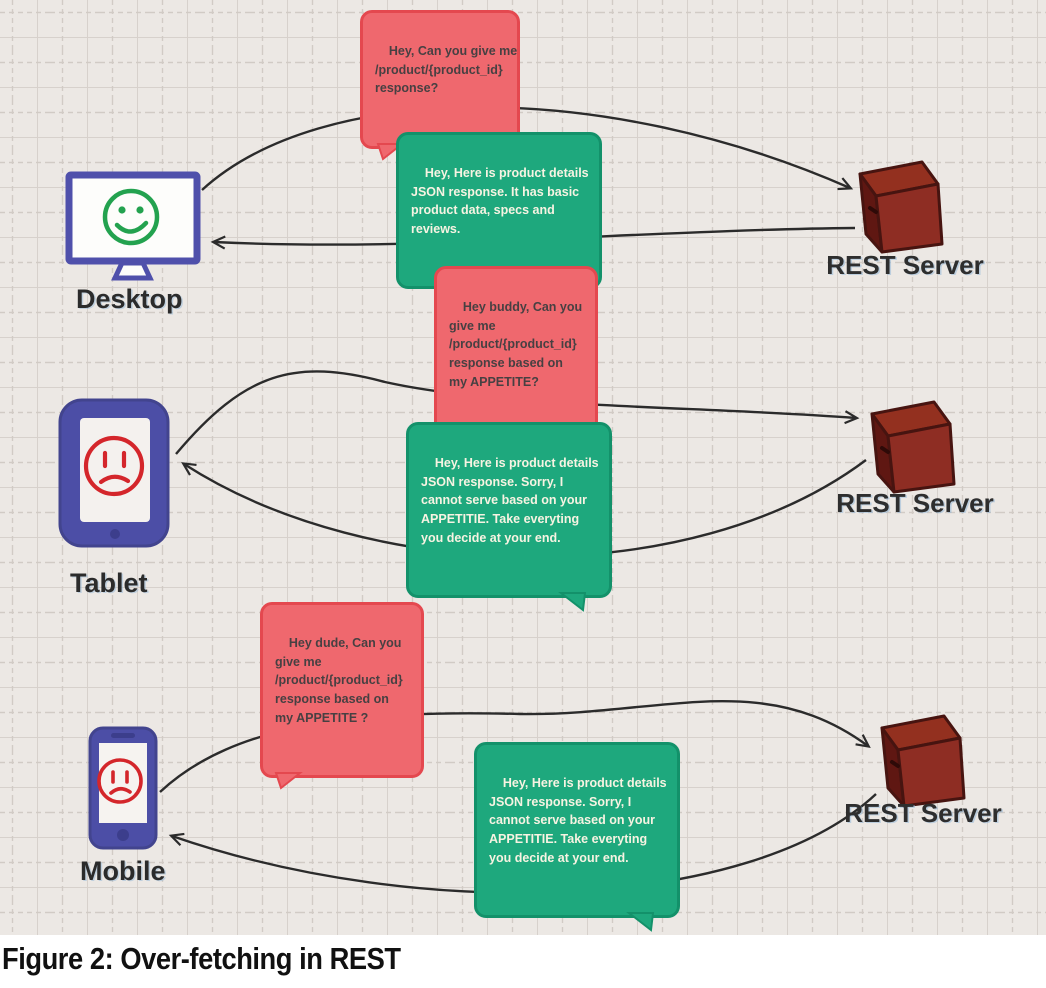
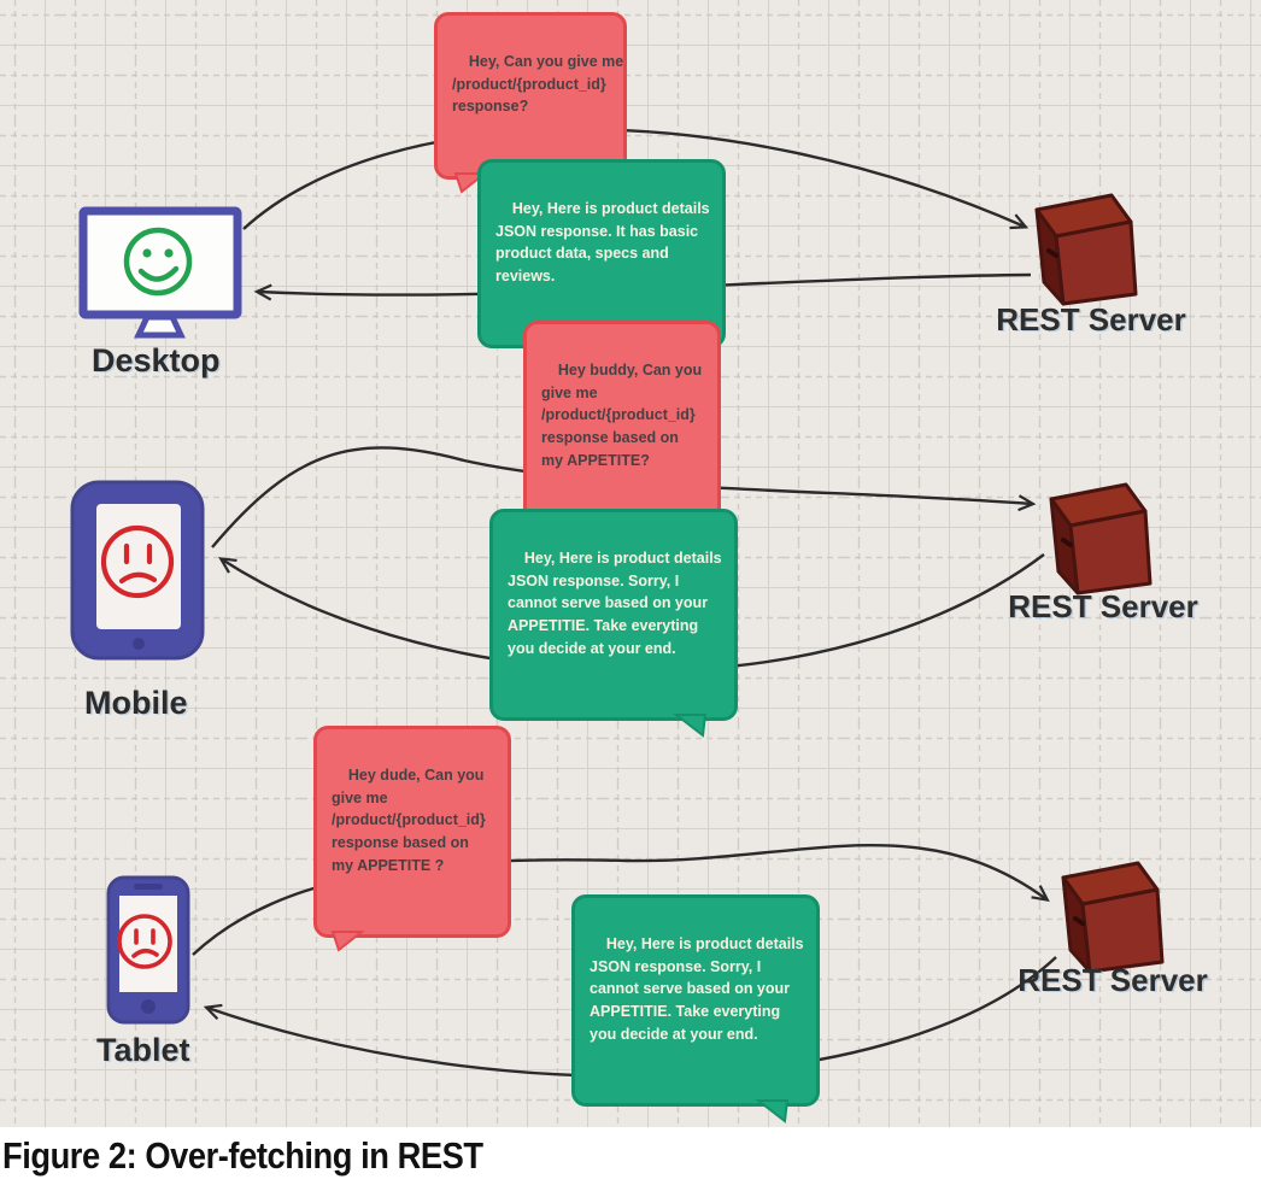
  Hey, Can you give me
  /product/{product_id}
  response?
  Hey, Here is product details
  JSON response. It has basic
  product data, specs and
  reviews.
  Desktop
  REST Server
  Hey buddy, Can you
  give me
  /product/{product_id}
  response based on
  my APPETITE?
  Hey, Here is product details
  JSON response. Sorry, I
  cannot serve based on your
  APPETITIE. Take everyting
  you decide at your end.
- Tablet
+ Mobile
  REST Server
  Hey dude, Can you
  give me
  /product/{product_id}
  response based on
  my APPETITE ?
  Hey, Here is product details
  JSON response. Sorry, I
  cannot serve based on your
  APPETITIE. Take everyting
  you decide at your end.
- Mobile
+ Tablet
  REST Server
  Figure 2: Over-fetching in REST
